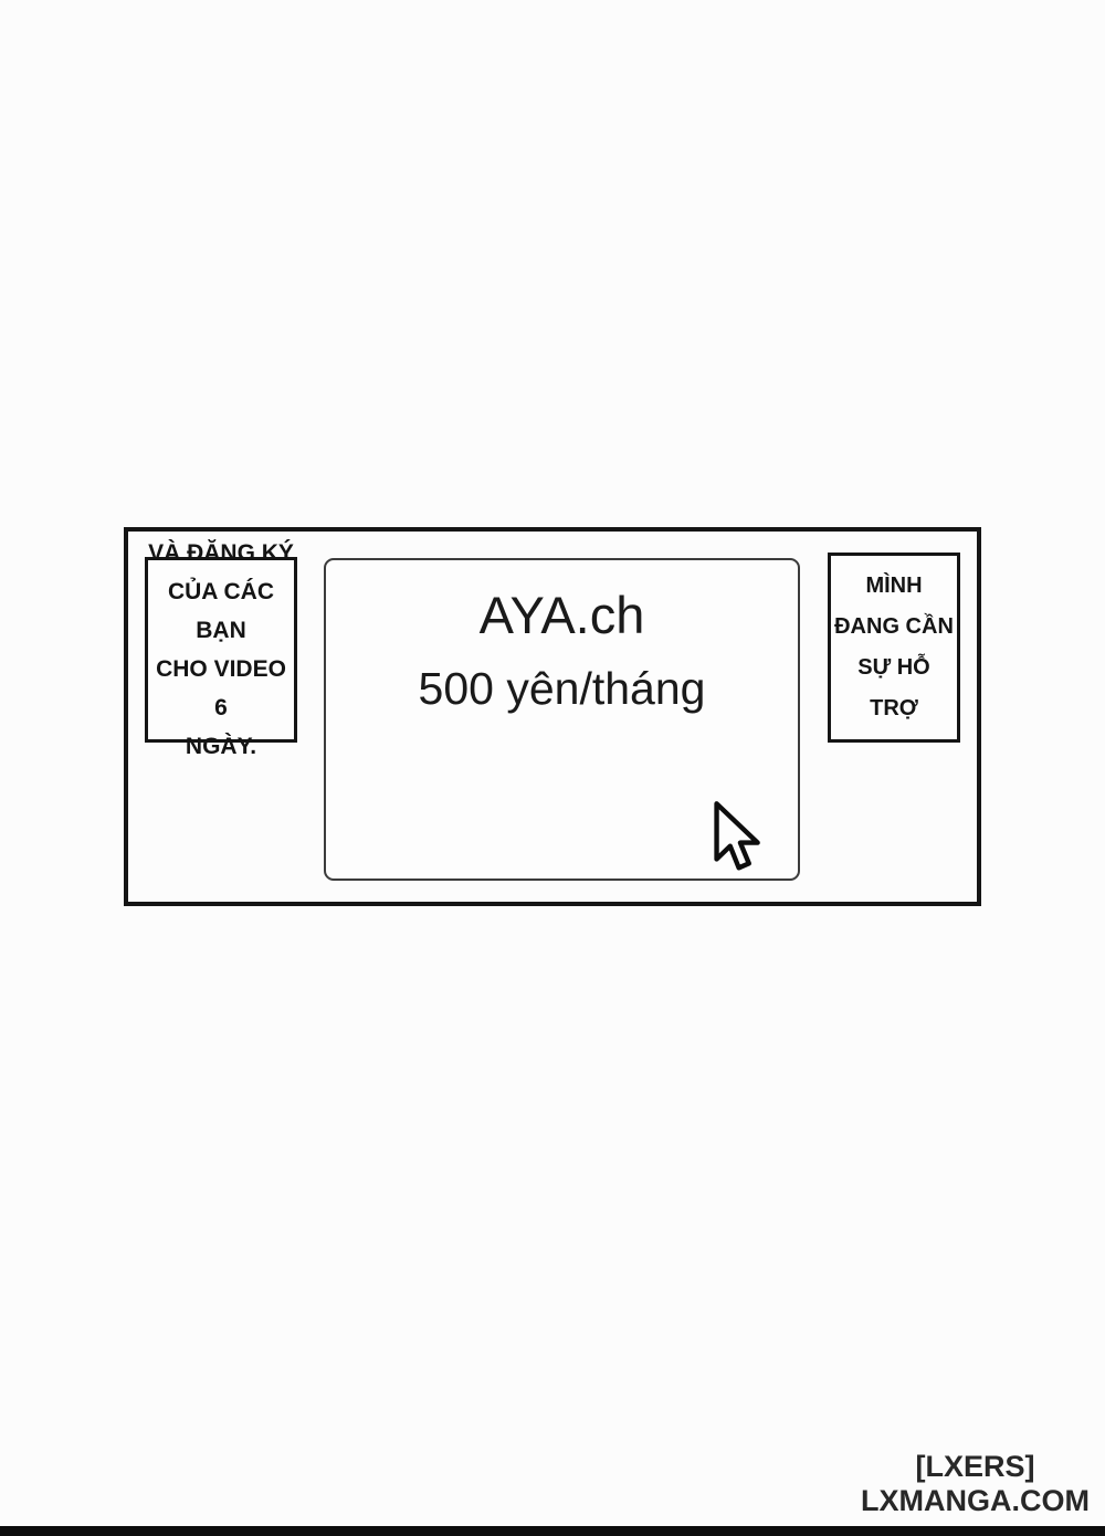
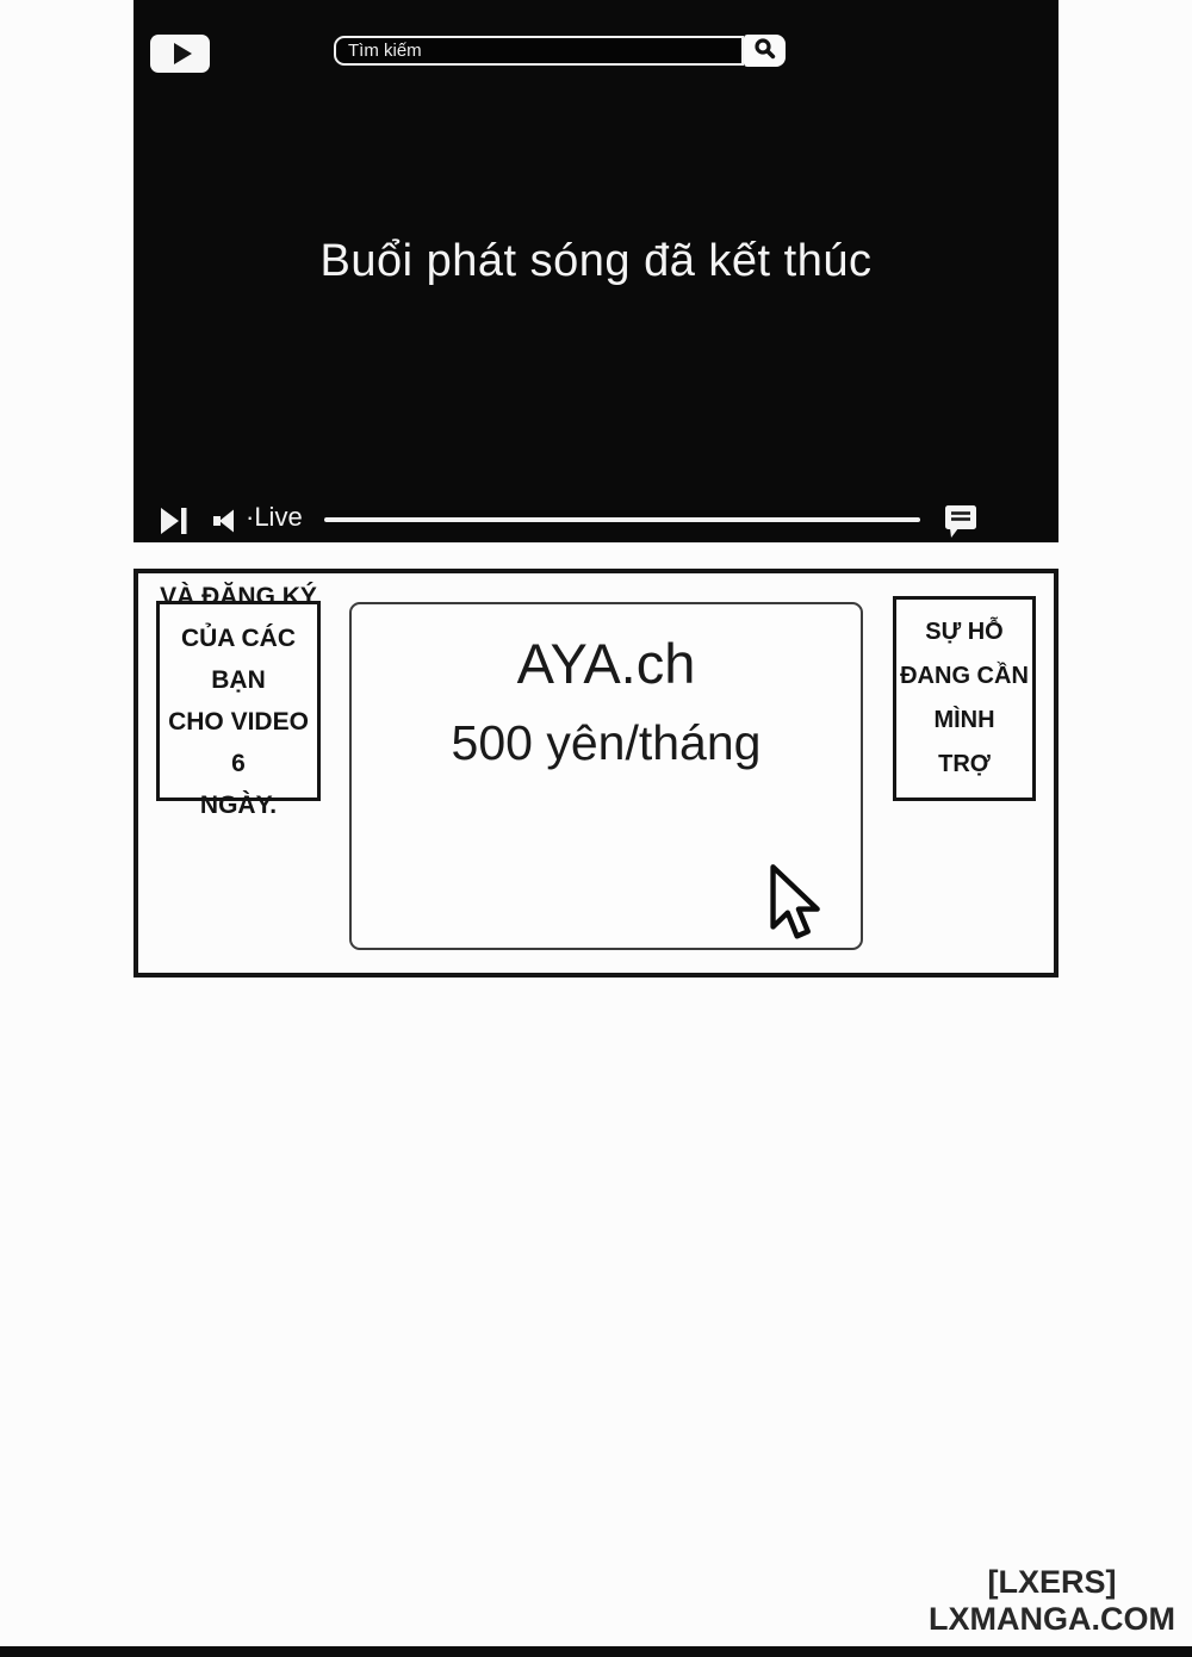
+ Tìm kiếm
+ Buổi phát sóng đã kết thúc
+ ·Live
  VÀ ĐĂNG KÝ
  CỦA CÁC BẠN
  CHO VIDEO 6
  NGÀY.
  AYA.ch
  500 yên/tháng
- MÌNH
+ SỰ HỖ
  ĐANG CẦN
- SỰ HỖ
+ MÌNH
  TRỢ
  [LXERS]
  LXMANGA.COM
